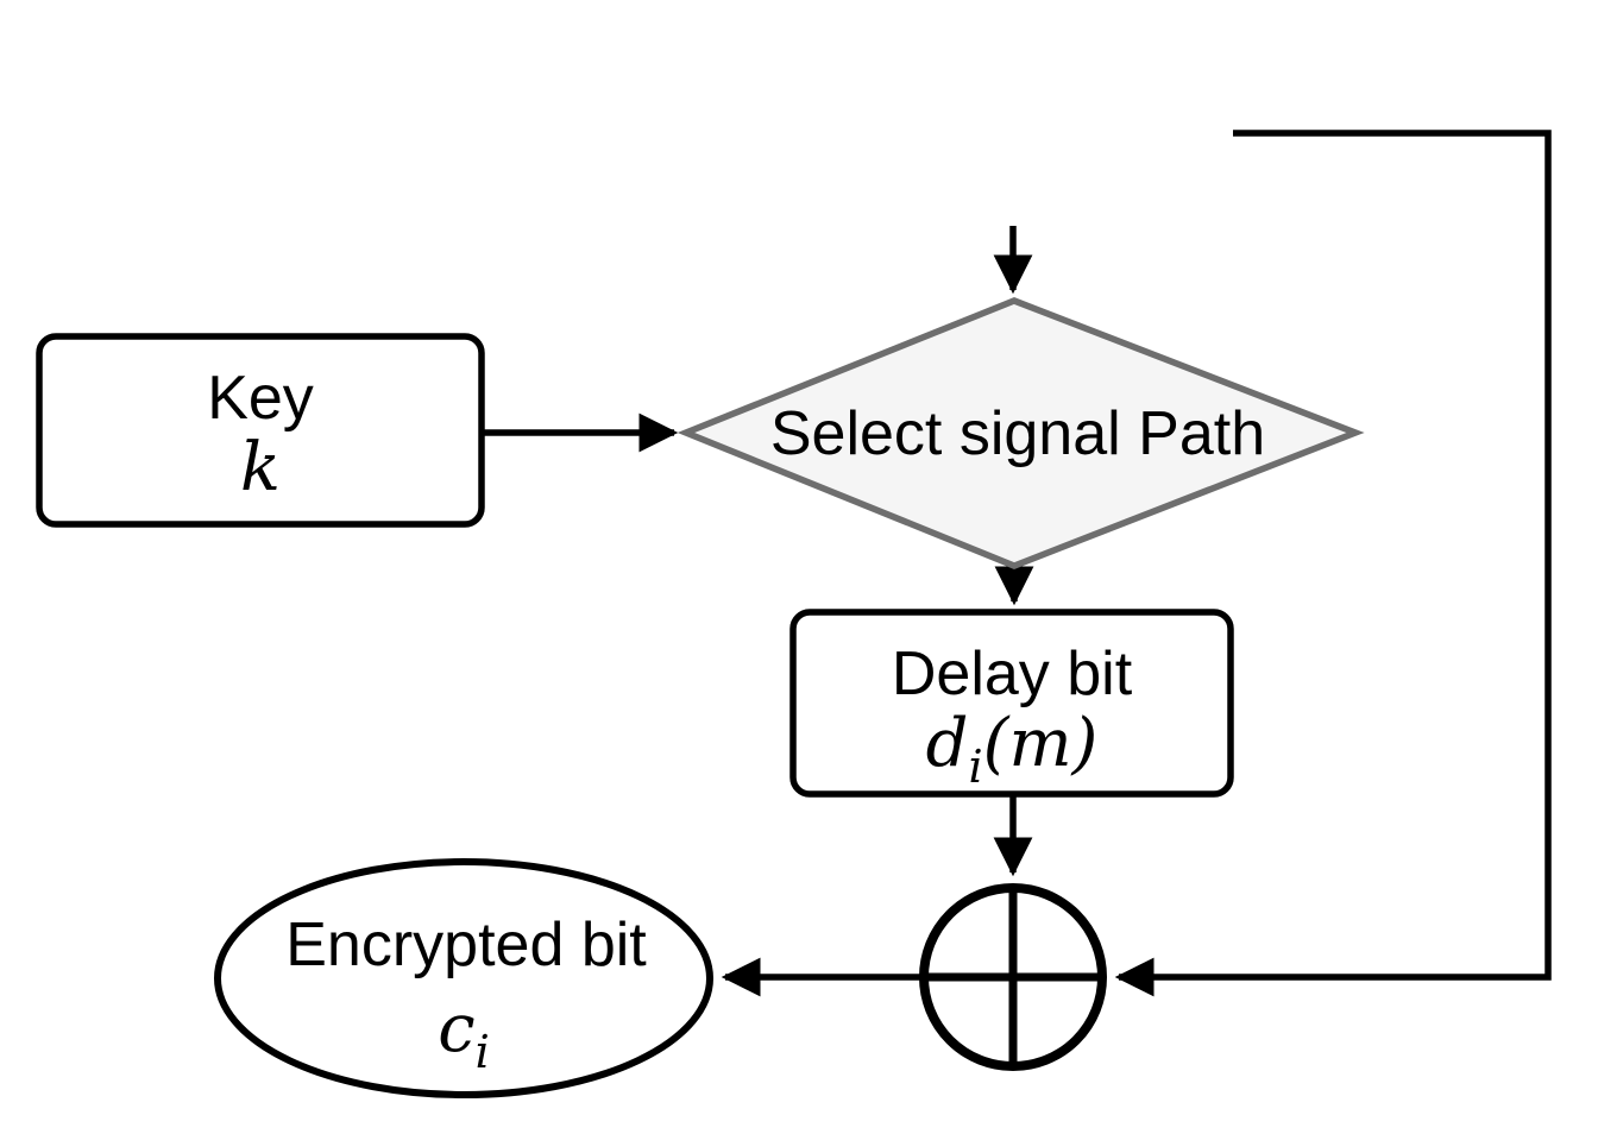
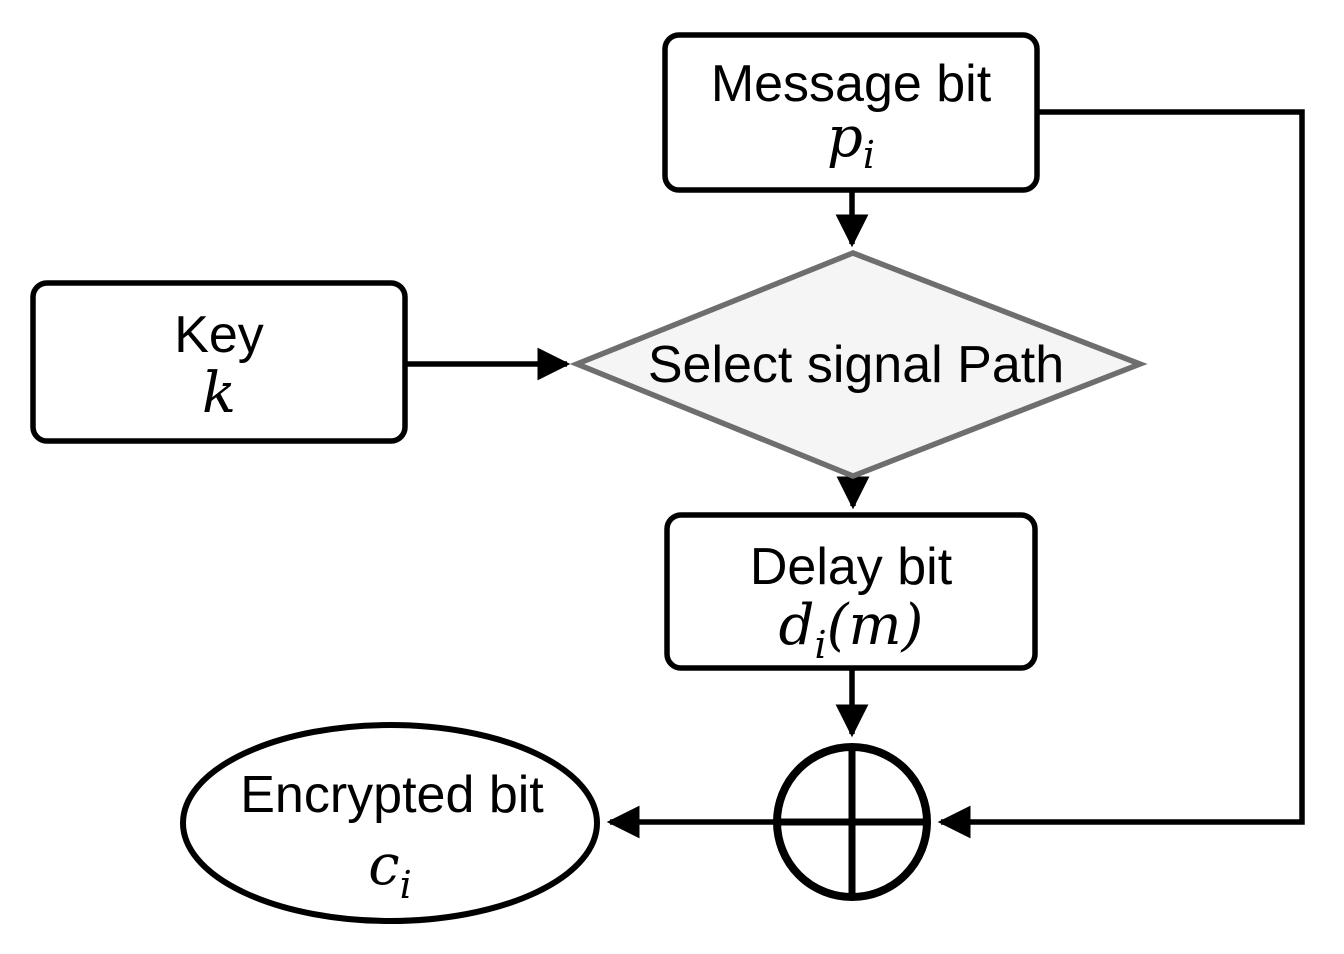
+ Message bit
+ pi
  Key
  k
  Select signal Path
  Delay bit
  di(m)
  Encrypted bit
  ci
